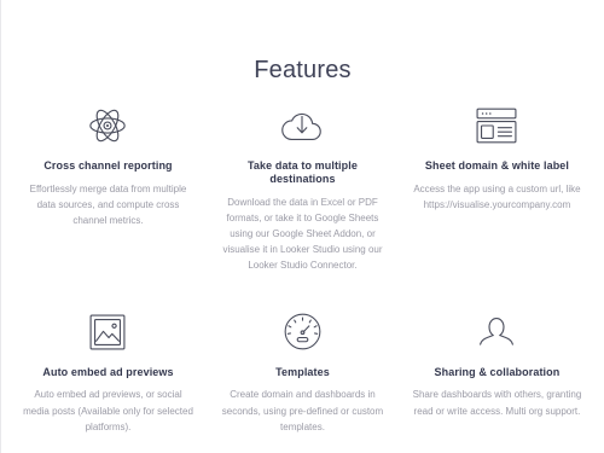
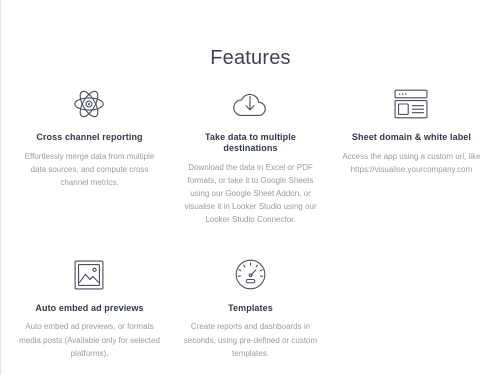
  Features
  Cross channel reporting
  Effortlessly merge data from multiple data sources, and compute cross channel metrics.
  Take data to multiple destinations
  Download the data in Excel or PDF formats, or take it to Google Sheets using our Google Sheet Addon, or visualise it in Looker Studio using our Looker Studio Connector.
  Sheet domain & white label
  Access the app using a custom url, like https://visualise.yourcompany.com
  Auto embed ad previews
- Auto embed ad previews, or social media posts (Available only for selected platforms).
+ Auto embed ad previews, or formats media posts (Available only for selected platforms).
  Templates
- Create domain and dashboards in seconds, using pre-defined or custom templates.
+ Create reports and dashboards in seconds, using pre-defined or custom templates.
- Sharing & collaboration
- Share dashboards with others, granting read or write access. Multi org support.
